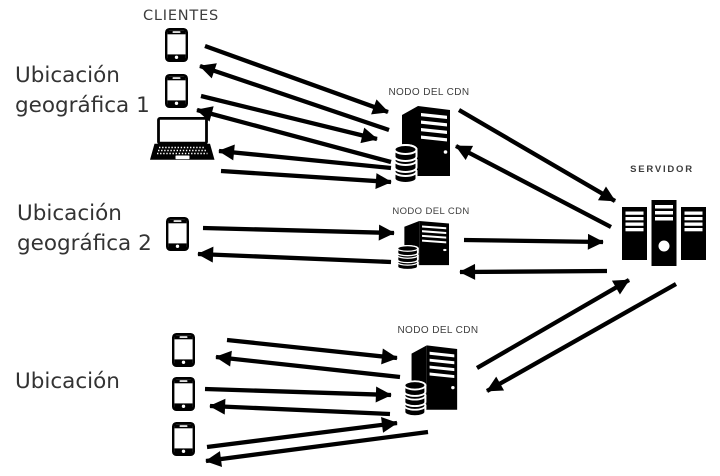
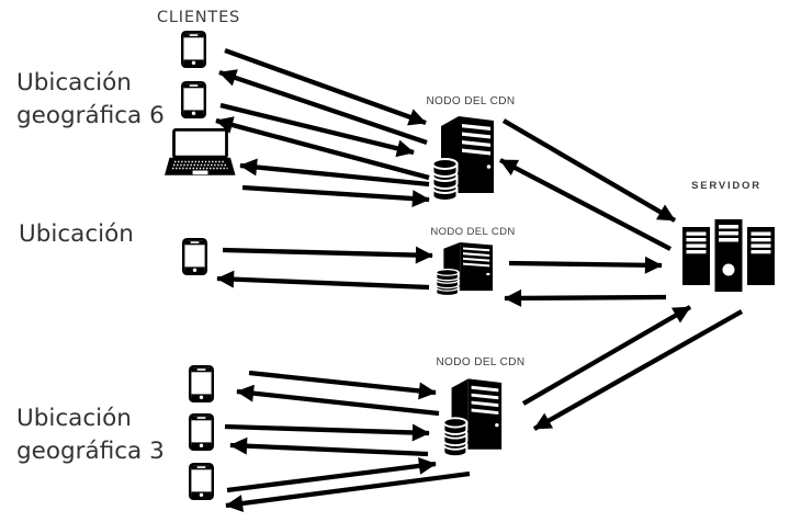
  CLIENTES
  Ubicación
- geográfica 1
+ geográfica 6
  Ubicación
- geográfica 2
  Ubicación
+ geográfica 3
  NODO DEL CDN
  NODO DEL CDN
  NODO DEL CDN
  SERVIDOR
